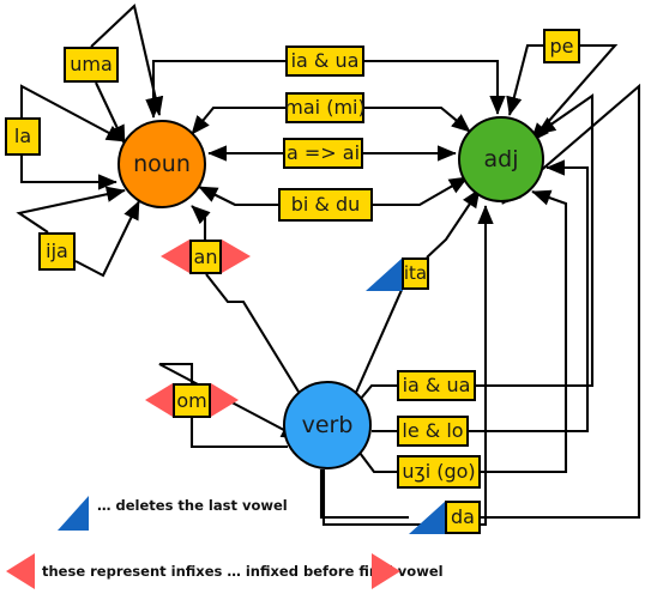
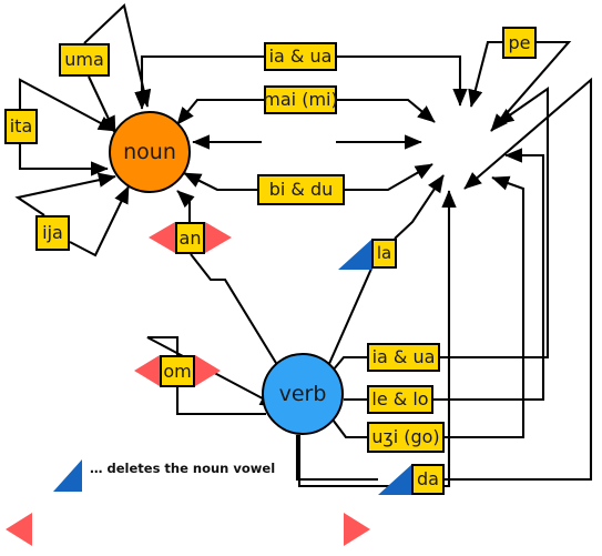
  noun
- adj
  verb
  uma
- la
+ ita
  ija
  ia & ua
  mai (mi)
- a => ai
  bi & du
  pe
  an
  om
- ita
+ la
  ia & ua
  le & lo
  uʒi (go)
  da
- … deletes the last vowel
+ … deletes the noun vowel
- these represent infixes … infixed before final vowel
